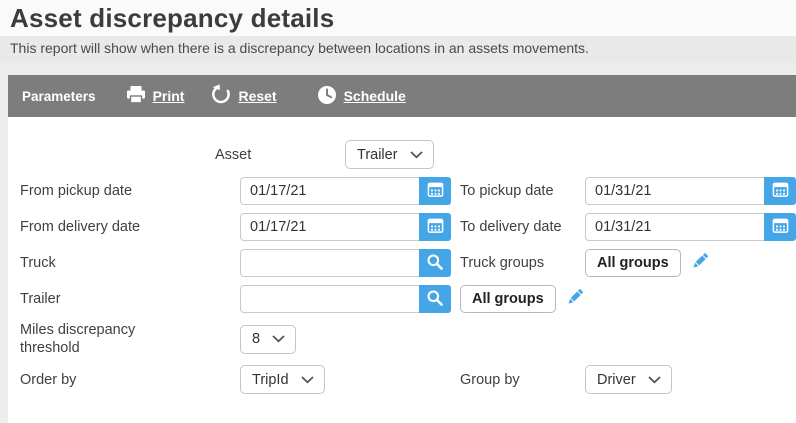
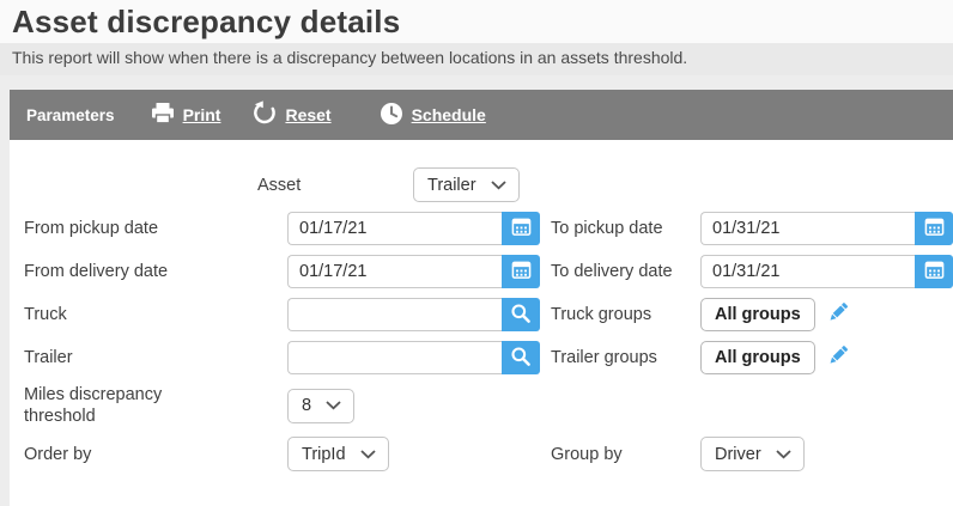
  Asset discrepancy details
- This report will show when there is a discrepancy between locations in an assets movements.
+ This report will show when there is a discrepancy between locations in an assets threshold.
  Parameters
  Print
  Reset
  Schedule
  Asset
  Trailer
  From pickup date
  01/17/21
  To pickup date
  01/31/21
  From delivery date
  01/17/21
  To delivery date
  01/31/21
  Truck
  Truck groups
  All groups
  Trailer
+ Trailer groups
  All groups
  Miles discrepancy threshold
  8
  Order by
  TripId
  Group by
  Driver
